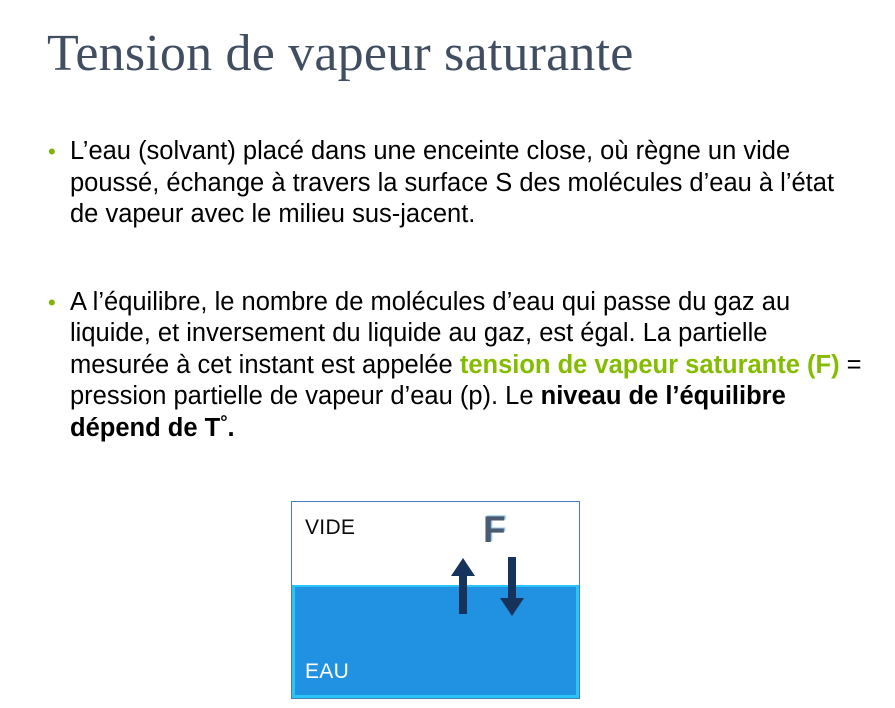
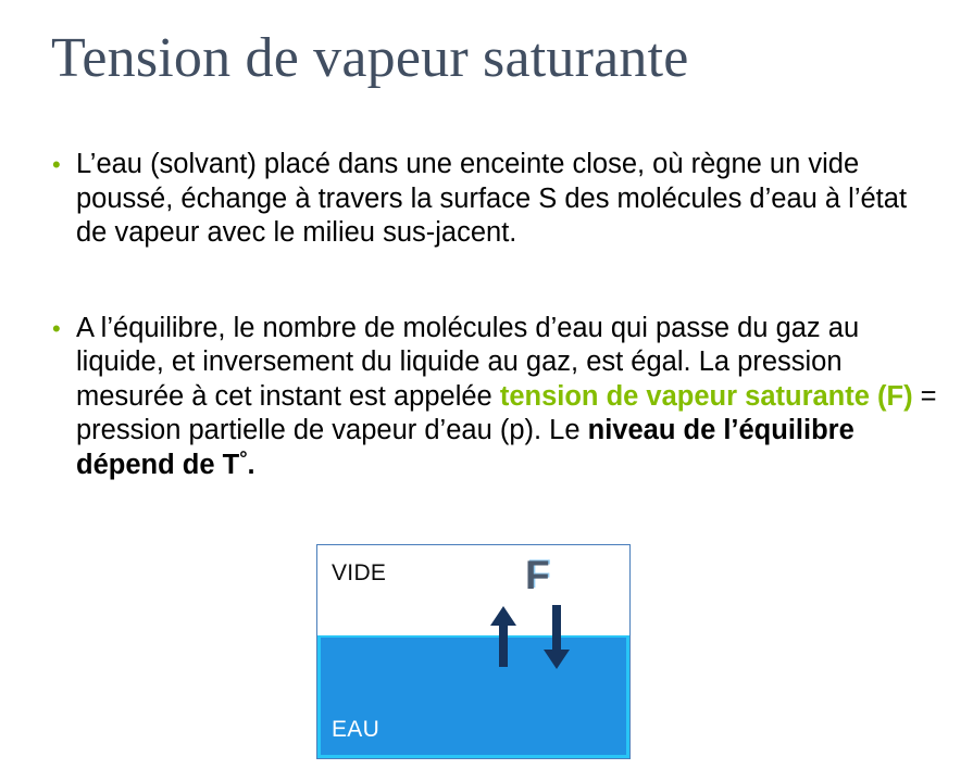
  Tension de vapeur saturante
  •
  L’eau (solvant) placé dans une enceinte close, où règne un vide poussé, échange à travers la surface S des molécules d’eau à l’état de vapeur avec le milieu sus-jacent.
  •
- A l’équilibre, le nombre de molécules d’eau qui passe du gaz au liquide, et inversement du liquide au gaz, est égal. La partielle mesurée à cet instant est appelée tension de vapeur saturante (F) = pression partielle de vapeur d’eau (p). Le niveau de l’équilibre dépend de T°.
+ A l’équilibre, le nombre de molécules d’eau qui passe du gaz au liquide, et inversement du liquide au gaz, est égal. La pression mesurée à cet instant est appelée tension de vapeur saturante (F) = pression partielle de vapeur d’eau (p). Le niveau de l’équilibre dépend de T°.
  VIDE
  EAU
  F
